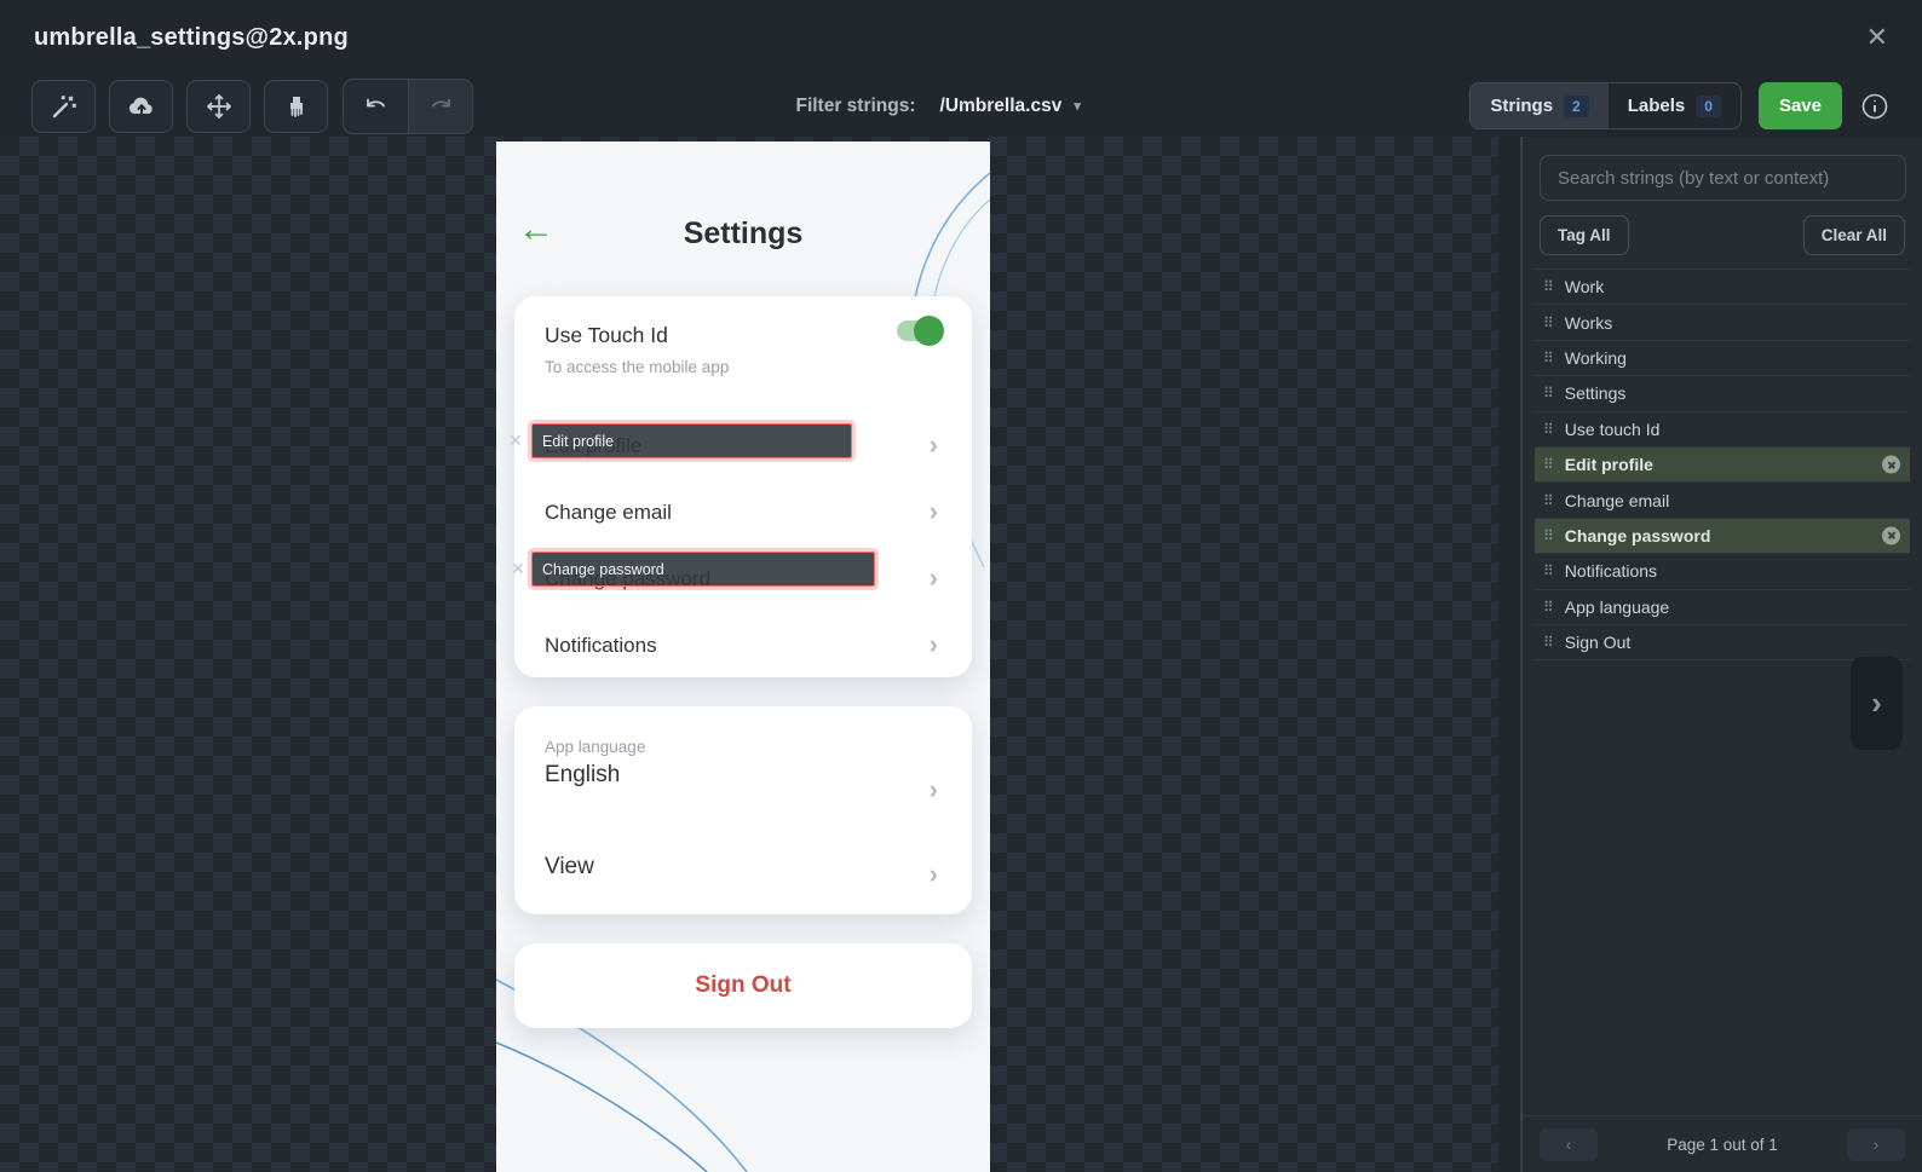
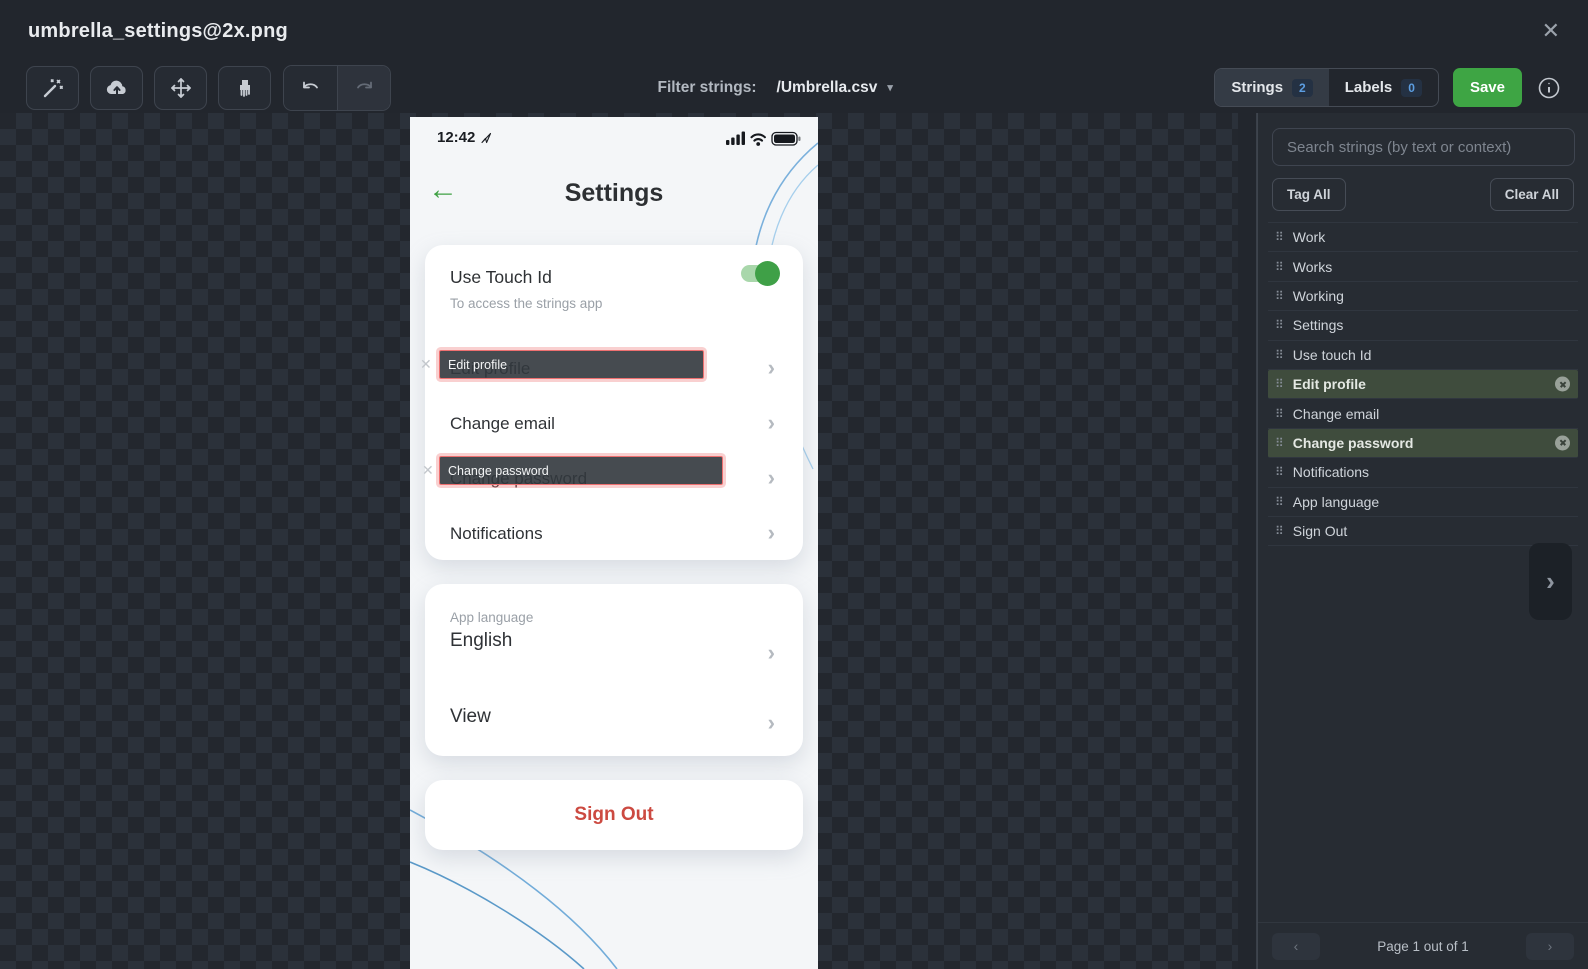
  umbrella_settings@2x.png
  ✕
  Filter strings:
  /Umbrella.csv
  ▾
  Strings
  2
  Labels
  0
  Save
+ 12:42
  ←
  Settings
  Use Touch Id
- To access the mobile app
+ To access the strings app
  ›
  Change email
  ›
  ›
  Notifications
  ›
  App language
  English
  ›
  View
  ›
  Sign Out
  Edit profile
  ✕
  Change password
  ✕
  Search strings (by text or context)
  Tag All
  Clear All
  ⠿
  Work
  ⠿
  Works
  ⠿
  Working
  ⠿
  Settings
  ⠿
  Use touch Id
  ⠿
  Edit profile
  ⠿
  Change email
  ⠿
  Change password
  ⠿
  Notifications
  ⠿
  App language
  ⠿
  Sign Out
  ›
  ‹
  Page 1 out of 1
  ›
